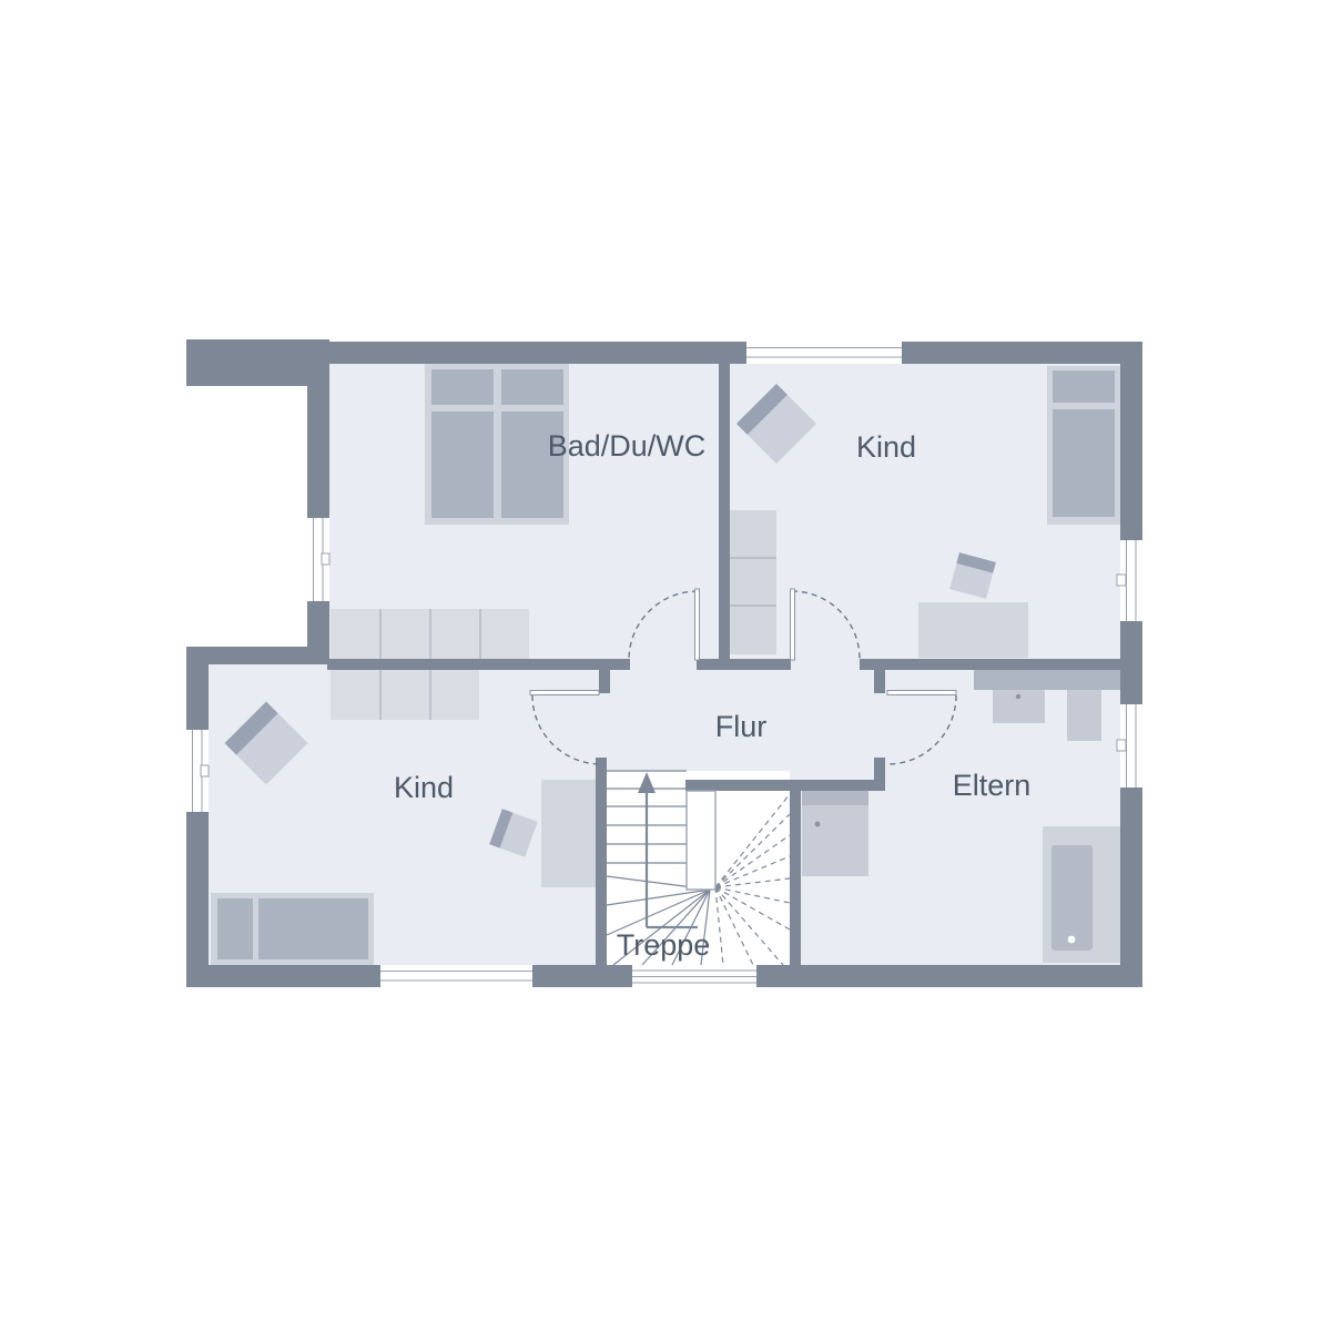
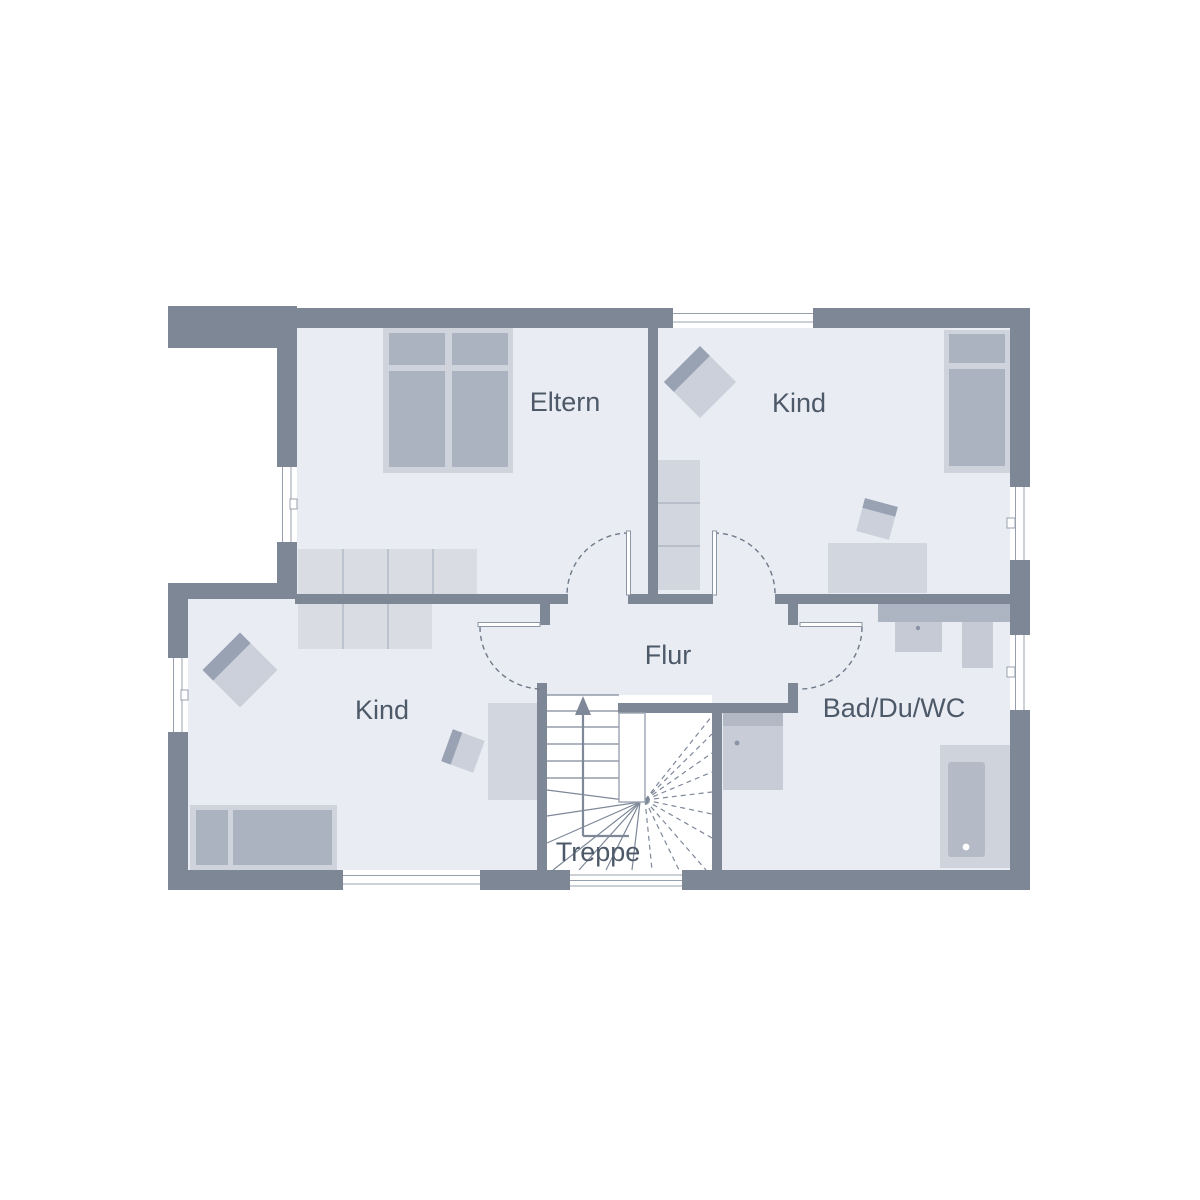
- Bad/Du/WC
+ Eltern
  Kind
  Kind
  Flur
- Eltern
+ Bad/Du/WC
  Treppe
